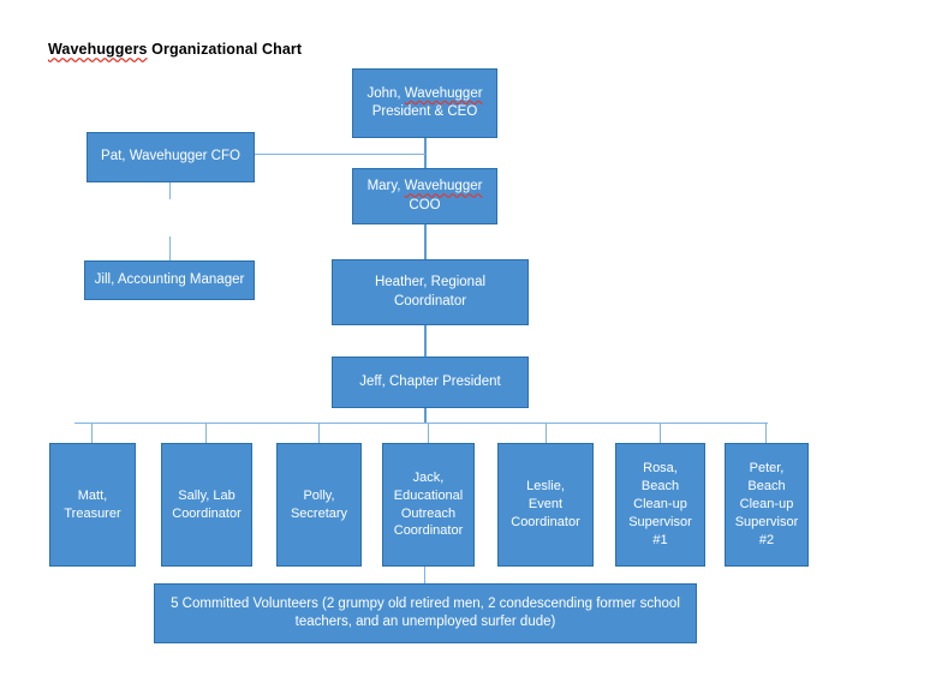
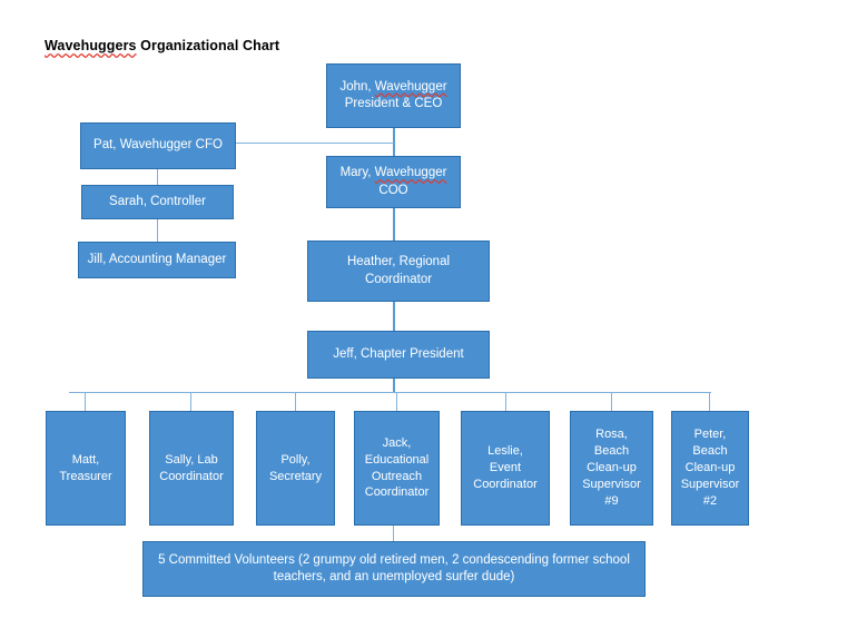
  Wavehuggers Organizational Chart
  John, Wavehugger
  President & CEO
  Pat, Wavehugger CFO
  Mary, Wavehugger
  COO
+ Sarah, Controller
  Jill, Accounting Manager
  Heather, Regional
  Coordinator
  Jeff, Chapter President
  Matt,
  Treasurer
  Sally, Lab
  Coordinator
  Polly,
  Secretary
  Jack,
  Educational
  Outreach
  Coordinator
  Leslie,
  Event
  Coordinator
  Rosa,
  Beach
  Clean-up
  Supervisor
- #1
+ #9
  Peter,
  Beach
  Clean-up
  Supervisor
  #2
  5 Committed Volunteers (2 grumpy old retired men, 2 condescending former school
  teachers, and an unemployed surfer dude)
